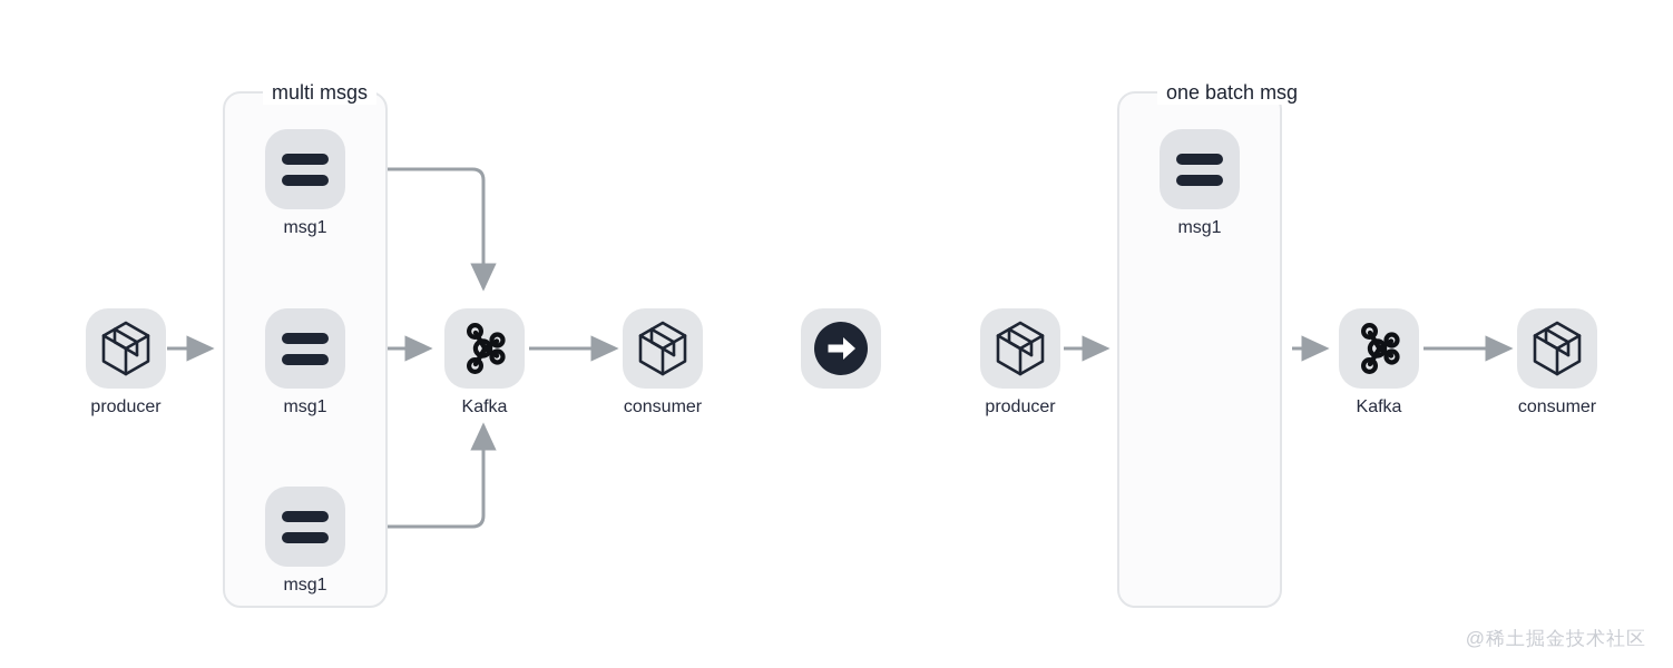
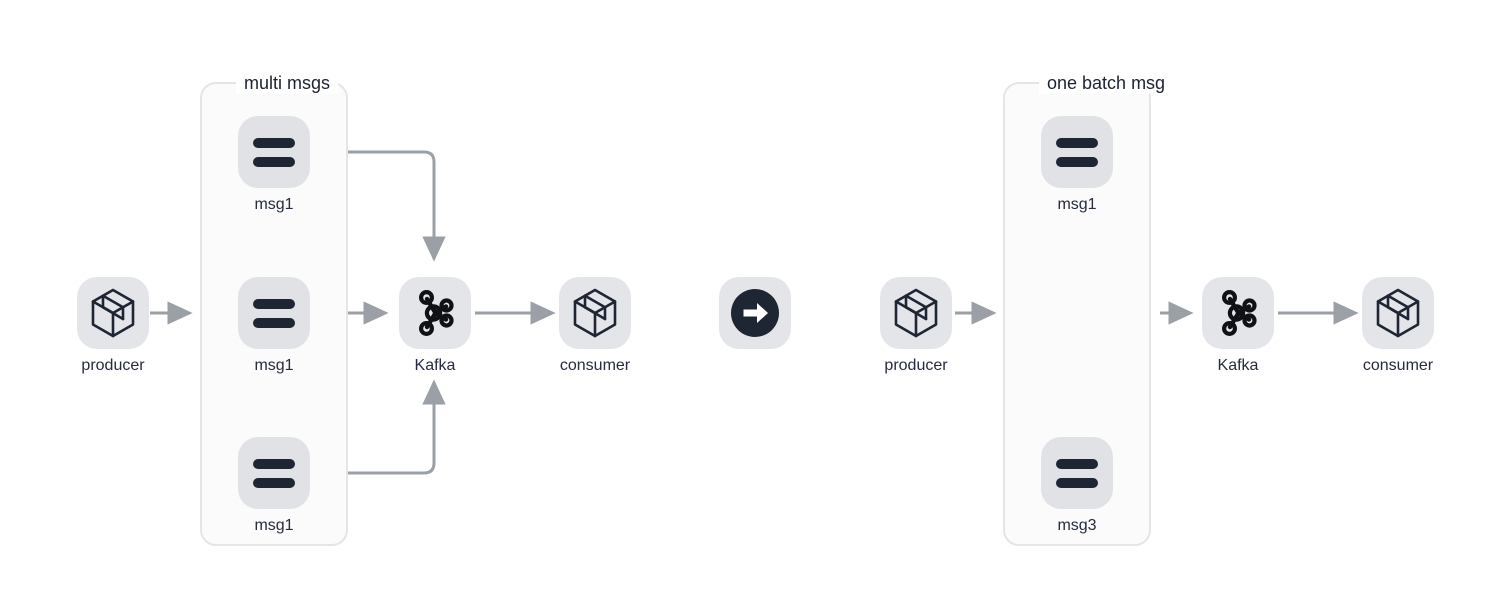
  multi msgs
  producer
  msg1
  msg1
  msg1
  Kafka
  consumer
  one batch msg
  producer
  msg1
+ msg3
  Kafka
  consumer
- @稀土掘金技术社区
